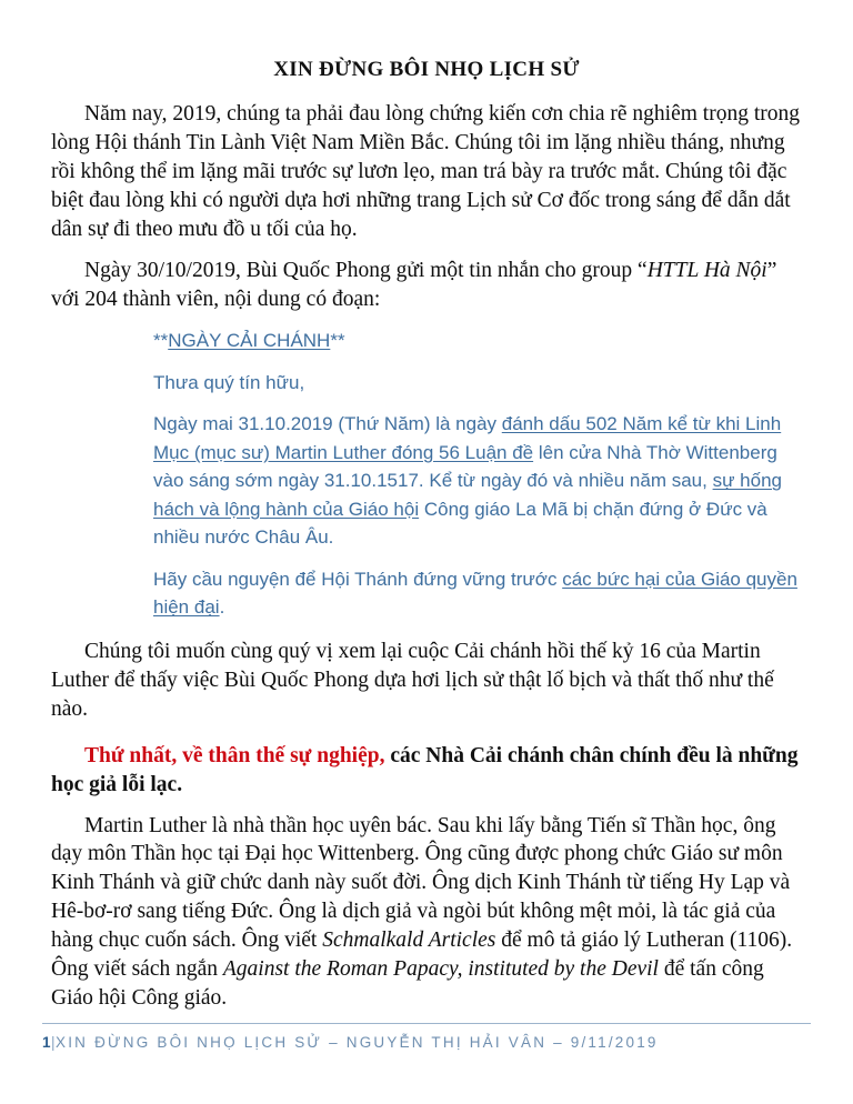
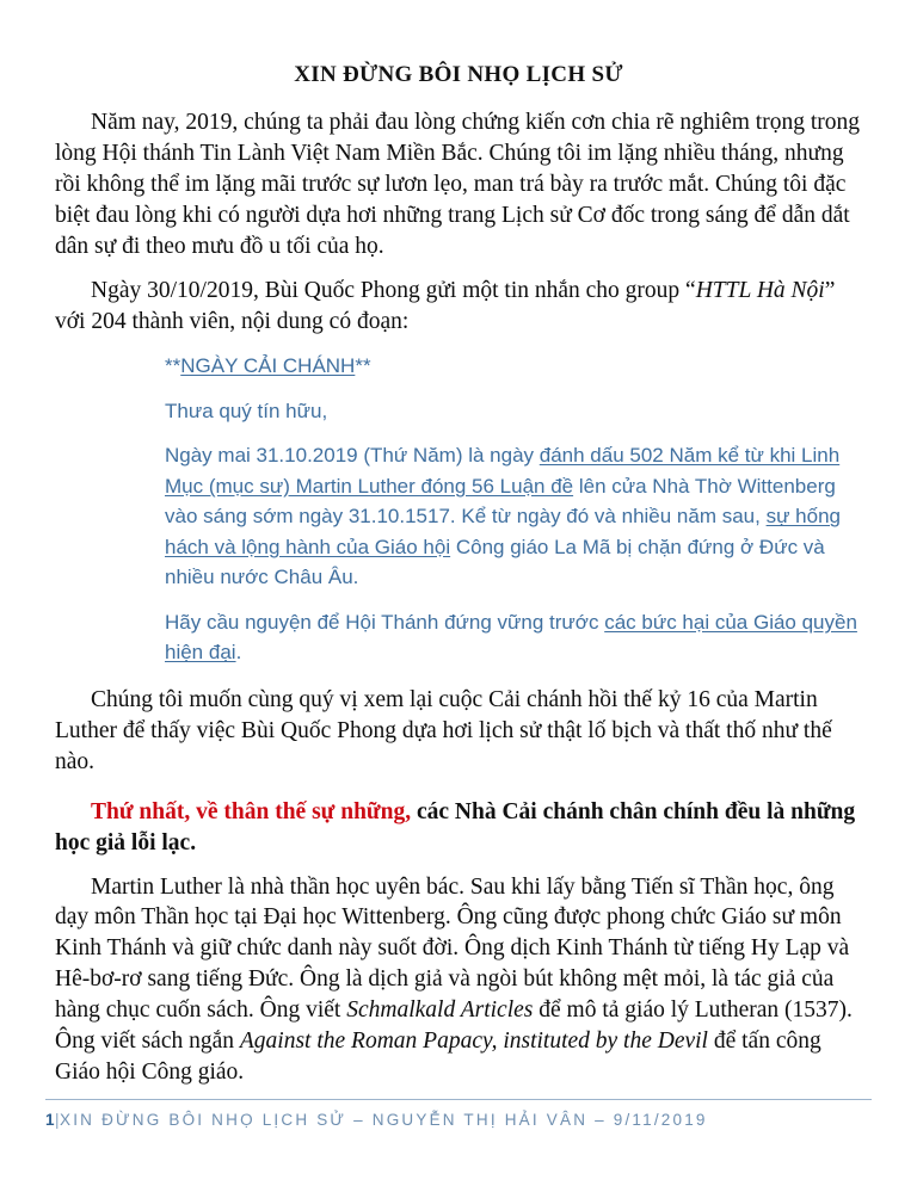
  XIN ĐỪNG BÔI NHỌ LỊCH SỬ
  Năm nay, 2019, chúng ta phải đau lòng chứng kiến cơn chia rẽ nghiêm trọng trong lòng Hội thánh Tin Lành Việt Nam Miền Bắc. Chúng tôi im lặng nhiều tháng, nhưng rồi không thể im lặng mãi trước sự lươn lẹo, man trá bày ra trước mắt. Chúng tôi đặc biệt đau lòng khi có người dựa hơi những trang Lịch sử Cơ đốc trong sáng để dẫn dắt dân sự đi theo mưu đồ u tối của họ.
  Ngày 30/10/2019, Bùi Quốc Phong gửi một tin nhắn cho group “HTTL Hà Nội” với 204 thành viên, nội dung có đoạn:
  **NGÀY CẢI CHÁNH**
  Thưa quý tín hữu,
  Ngày mai 31.10.2019 (Thứ Năm) là ngày đánh dấu 502 Năm kể từ khi Linh Mục (mục sư) Martin Luther đóng 56 Luận đề lên cửa Nhà Thờ Wittenberg vào sáng sớm ngày 31.10.1517. Kể từ ngày đó và nhiều năm sau, sự hống hách và lộng hành của Giáo hội Công giáo La Mã bị chặn đứng ở Đức và nhiều nước Châu Âu.
  Hãy cầu nguyện để Hội Thánh đứng vững trước các bức hại của Giáo quyền hiện đại.
  Chúng tôi muốn cùng quý vị xem lại cuộc Cải chánh hồi thế kỷ 16 của Martin Luther để thấy việc Bùi Quốc Phong dựa hơi lịch sử thật lố bịch và thất thố như thế nào.
- Thứ nhất, về thân thế sự nghiệp, các Nhà Cải chánh chân chính đều là những học giả lỗi lạc.
+ Thứ nhất, về thân thế sự những, các Nhà Cải chánh chân chính đều là những học giả lỗi lạc.
- Martin Luther là nhà thần học uyên bác. Sau khi lấy bằng Tiến sĩ Thần học, ông dạy môn Thần học tại Đại học Wittenberg. Ông cũng được phong chức Giáo sư môn Kinh Thánh và giữ chức danh này suốt đời. Ông dịch Kinh Thánh từ tiếng Hy Lạp và Hê-bơ-rơ sang tiếng Đức. Ông là dịch giả và ngòi bút không mệt mỏi, là tác giả của hàng chục cuốn sách. Ông viết Schmalkald Articles để mô tả giáo lý Lutheran (1106). Ông viết sách ngắn Against the Roman Papacy, instituted by the Devil để tấn công Giáo hội Công giáo.
+ Martin Luther là nhà thần học uyên bác. Sau khi lấy bằng Tiến sĩ Thần học, ông dạy môn Thần học tại Đại học Wittenberg. Ông cũng được phong chức Giáo sư môn Kinh Thánh và giữ chức danh này suốt đời. Ông dịch Kinh Thánh từ tiếng Hy Lạp và Hê-bơ-rơ sang tiếng Đức. Ông là dịch giả và ngòi bút không mệt mỏi, là tác giả của hàng chục cuốn sách. Ông viết Schmalkald Articles để mô tả giáo lý Lutheran (1537). Ông viết sách ngắn Against the Roman Papacy, instituted by the Devil để tấn công Giáo hội Công giáo.
  1|XIN ĐỪNG BÔI NHỌ LỊCH SỬ – NGUYỄN THỊ HẢI VÂN – 9/11/2019
